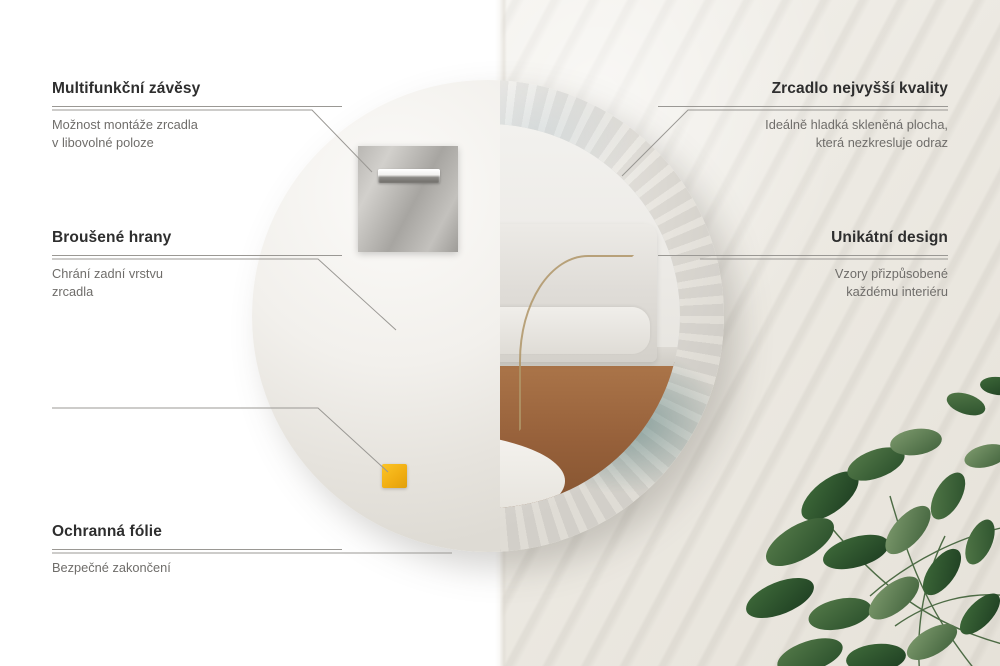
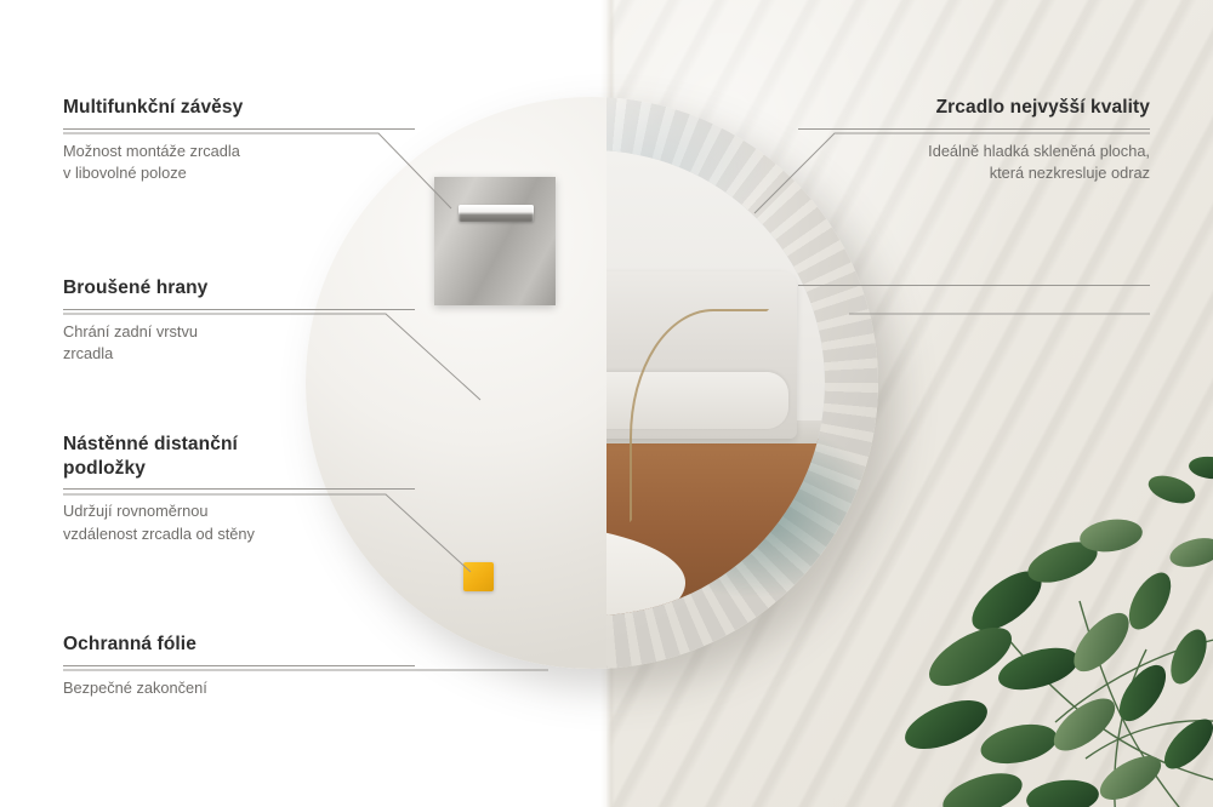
  Multifunkční závěsy
  Možnost montáže zrcadla
  v libovolné poloze
  Broušené hrany
  Chrání zadní vrstvu
  zrcadla
+ Nástěnné distanční
+ podložky
+ Udržují rovnoměrnou
+ vzdálenost zrcadla od stěny
  Ochranná fólie
  Bezpečné zakončení
  Zrcadlo nejvyšší kvality
  Ideálně hladká skleněná plocha,
  která nezkresluje odraz
- Unikátní design
- Vzory přizpůsobené
- každému interiéru
